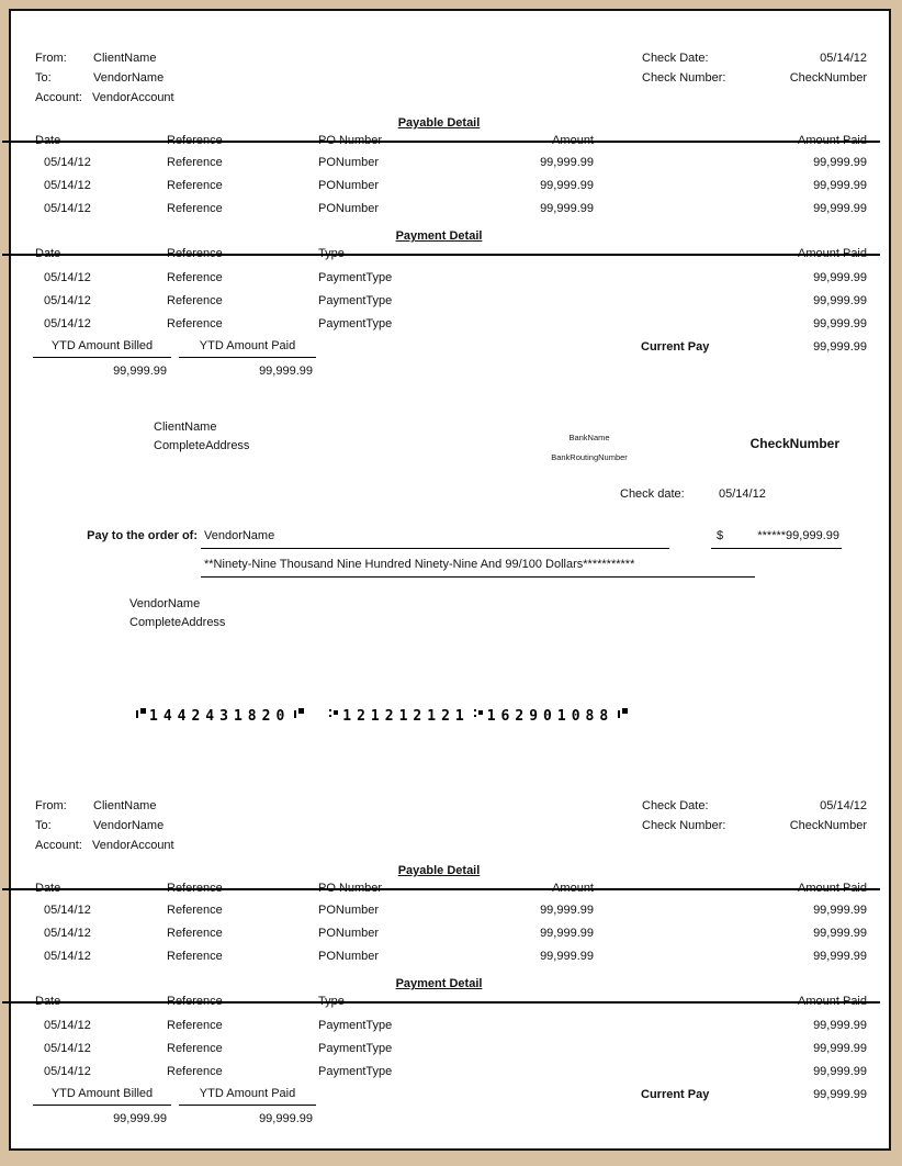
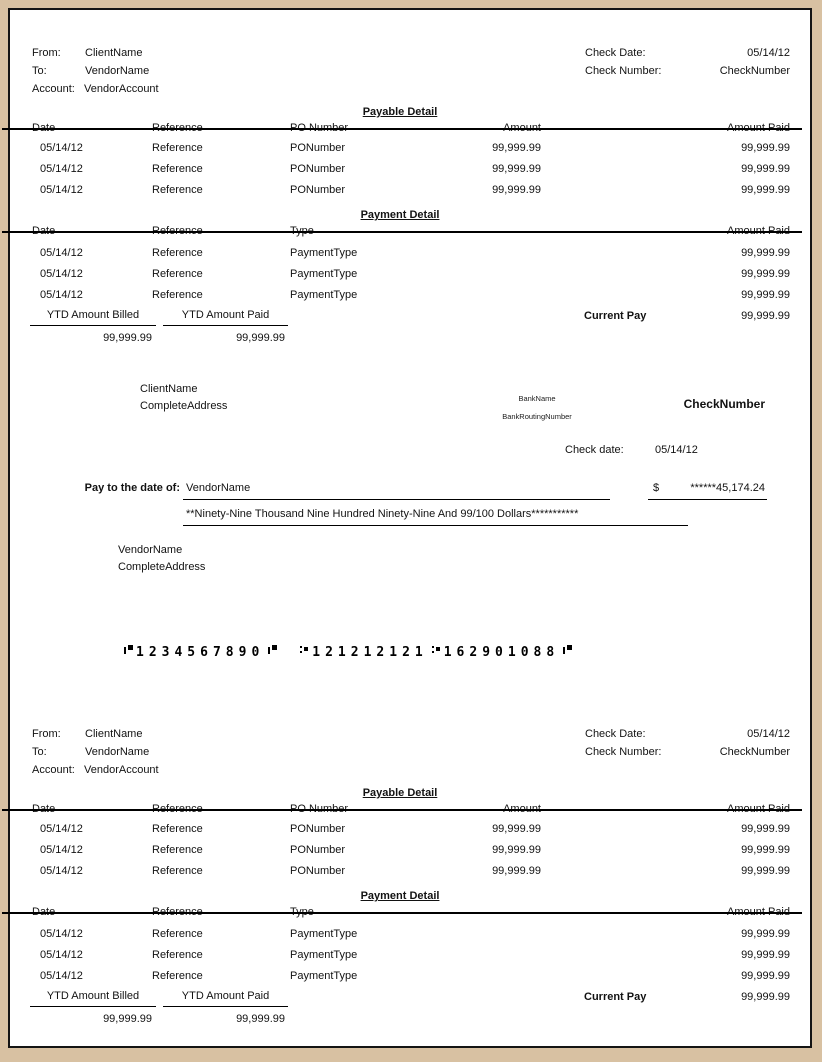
  From:
  ClientName
  To:
  VendorName
  Account:
  VendorAccount
  Check Date:
  05/14/12
  Check Number:
  CheckNumber
  Payable Detail
  05/14/12
  Reference
  PONumber
  99,999.99
  99,999.99
  05/14/12
  Reference
  PONumber
  99,999.99
  99,999.99
  05/14/12
  Reference
  PONumber
  99,999.99
  99,999.99
  Payment Detail
  05/14/12
  Reference
  PaymentType
  99,999.99
  05/14/12
  Reference
  PaymentType
  99,999.99
  05/14/12
  Reference
  PaymentType
  99,999.99
  YTD Amount Billed
  YTD Amount Paid
  Current Pay
  99,999.99
  99,999.99
  99,999.99
  ClientName
  CompleteAddress
  BankName
  BankRoutingNumber
  CheckNumber
  Check date:
  05/14/12
- Pay to the order of:
+ Pay to the date of:
  VendorName
  $
- ******99,999.99
+ ******45,174.24
  **Ninety-Nine Thousand Nine Hundred Ninety-Nine And 99/100 Dollars***********
  VendorName
  CompleteAddress
- 1442431820
+ 1234567890
  121212121
  162901088
  From:
  ClientName
  To:
  VendorName
  Account:
  VendorAccount
  Check Date:
  05/14/12
  Check Number:
  CheckNumber
  Payable Detail
  05/14/12
  Reference
  PONumber
  99,999.99
  99,999.99
  05/14/12
  Reference
  PONumber
  99,999.99
  99,999.99
  05/14/12
  Reference
  PONumber
  99,999.99
  99,999.99
  Payment Detail
  05/14/12
  Reference
  PaymentType
  99,999.99
  05/14/12
  Reference
  PaymentType
  99,999.99
  05/14/12
  Reference
  PaymentType
  99,999.99
  YTD Amount Billed
  YTD Amount Paid
  Current Pay
  99,999.99
  99,999.99
  99,999.99
